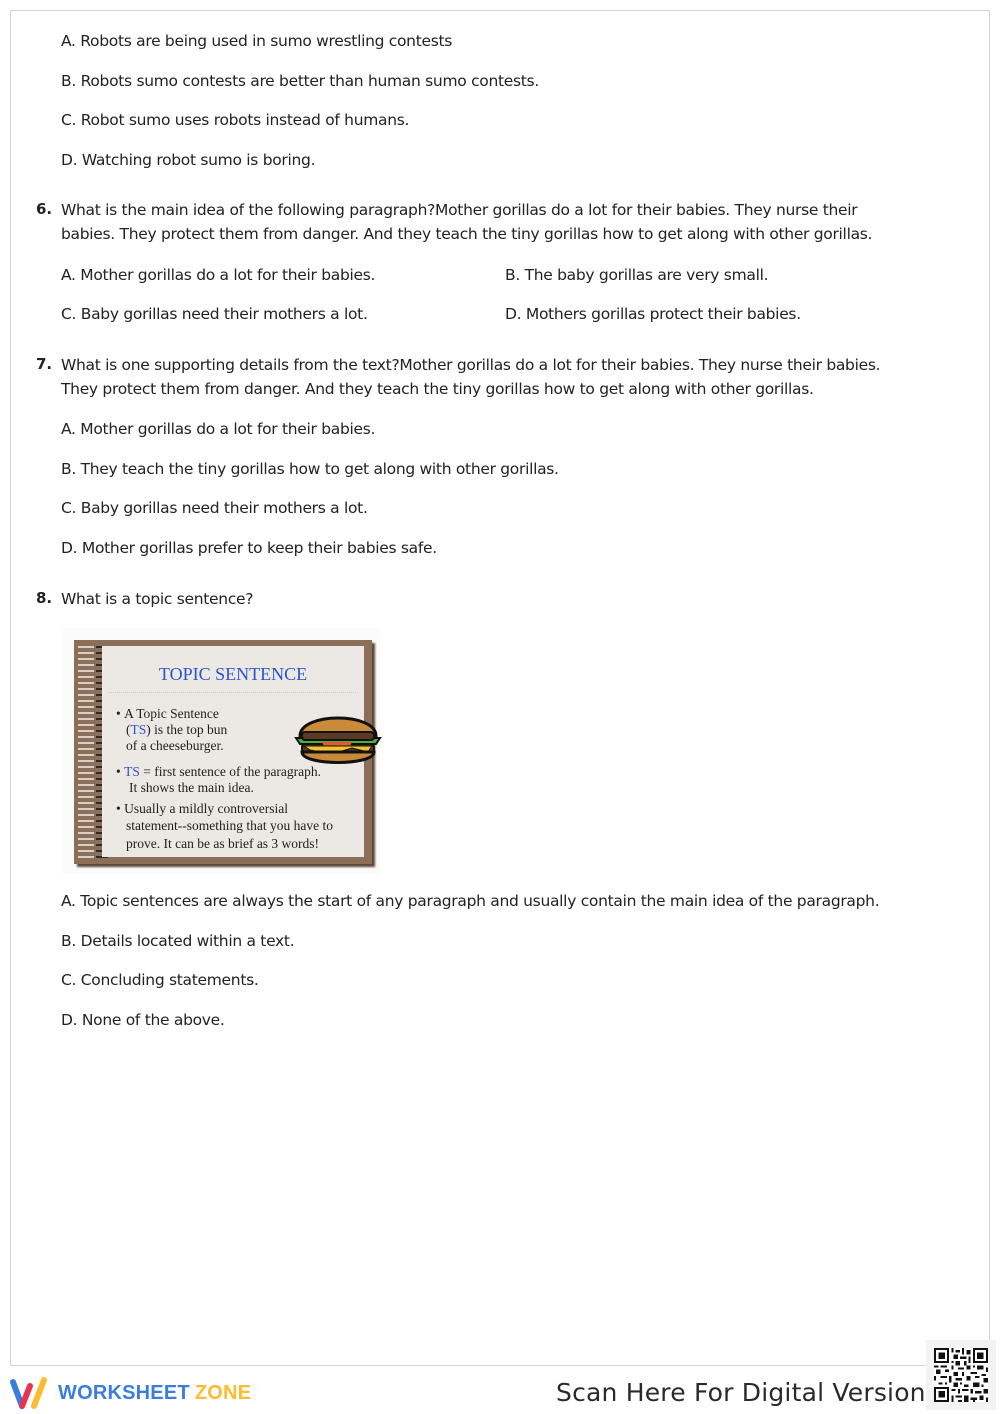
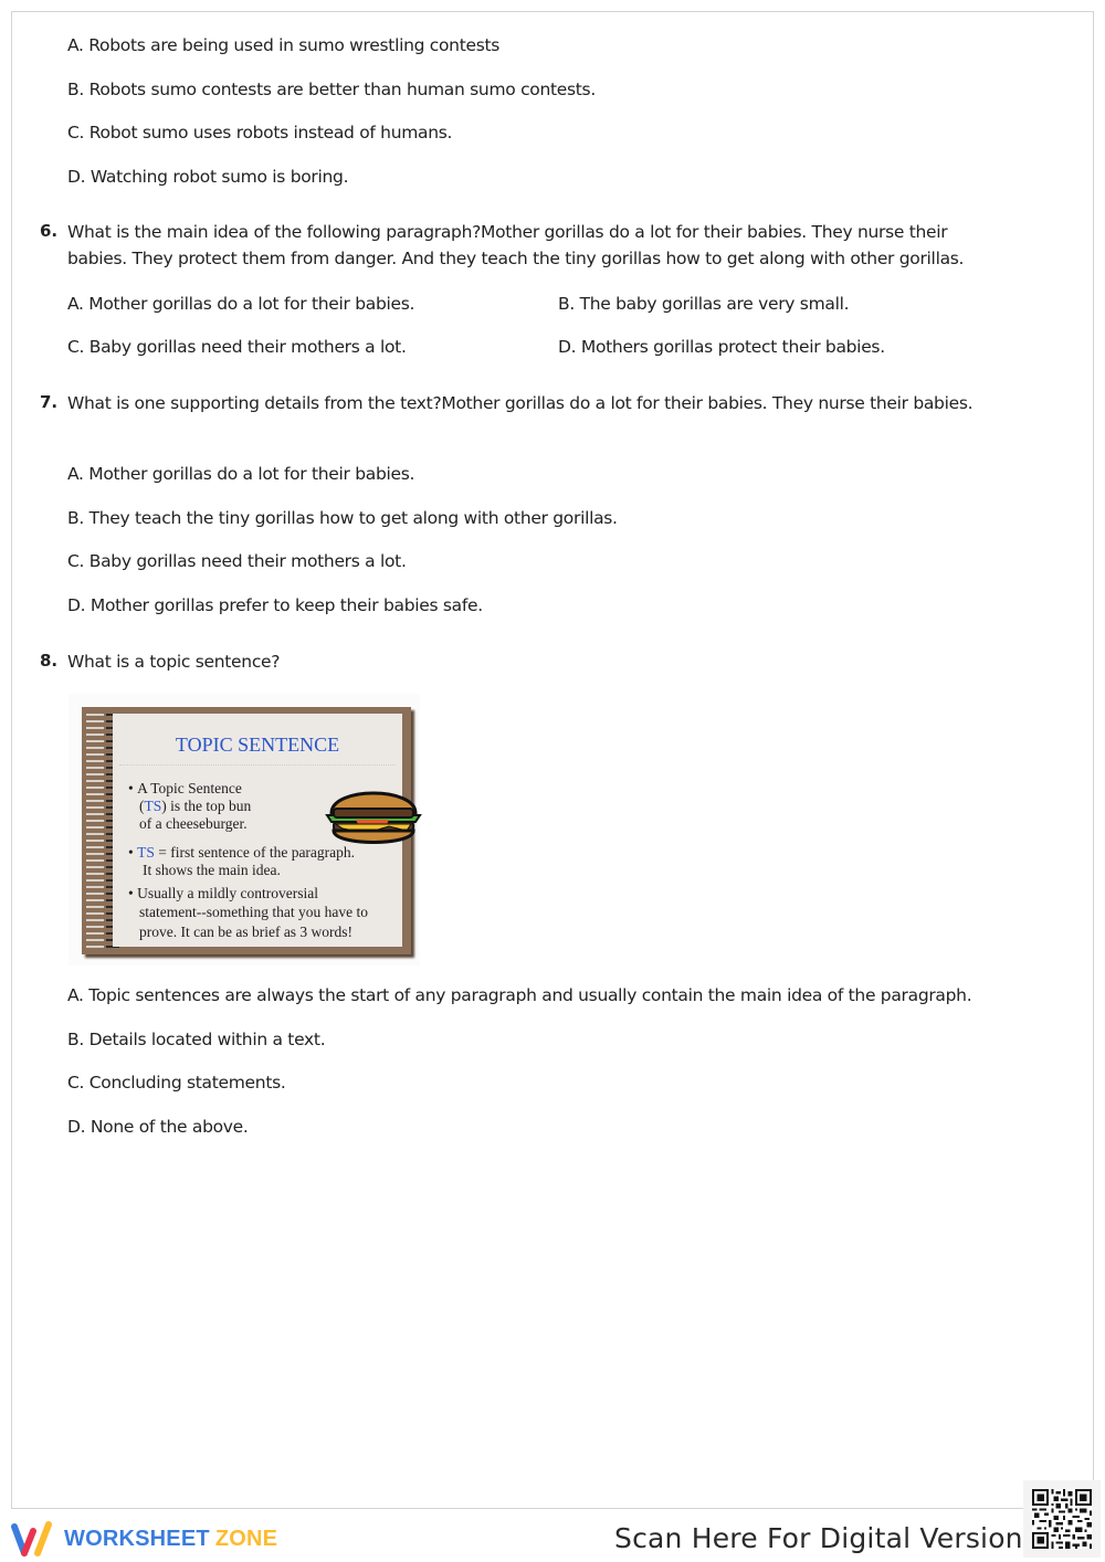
  A. Robots are being used in sumo wrestling contests
  B. Robots sumo contests are better than human sumo contests.
  C. Robot sumo uses robots instead of humans.
  D. Watching robot sumo is boring.
  6.
  What is the main idea of the following paragraph?Mother gorillas do a lot for their babies. They nurse their
  babies. They protect them from danger. And they teach the tiny gorillas how to get along with other gorillas.
  A. Mother gorillas do a lot for their babies.
  B. The baby gorillas are very small.
  C. Baby gorillas need their mothers a lot.
  D. Mothers gorillas protect their babies.
  7.
  What is one supporting details from the text?Mother gorillas do a lot for their babies. They nurse their babies.
- They protect them from danger. And they teach the tiny gorillas how to get along with other gorillas.
  A. Mother gorillas do a lot for their babies.
  B. They teach the tiny gorillas how to get along with other gorillas.
  C. Baby gorillas need their mothers a lot.
  D. Mother gorillas prefer to keep their babies safe.
  8.
  What is a topic sentence?
  TOPIC SENTENCE
  • A Topic Sentence
  (TS) is the top bun
  of a cheeseburger.
  • TS = first sentence of the paragraph.
  It shows the main idea.
  • Usually a mildly controversial
  statement--something that you have to
  prove. It can be as brief as 3 words!
  A. Topic sentences are always the start of any paragraph and usually contain the main idea of the paragraph.
  B. Details located within a text.
  C. Concluding statements.
  D. None of the above.
  WORKSHEET ZONE
  Scan Here For Digital Version
